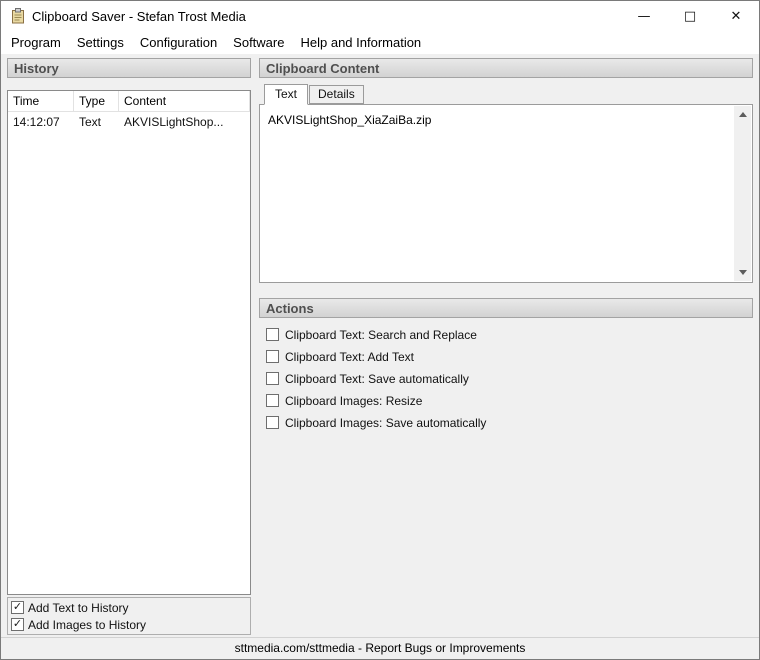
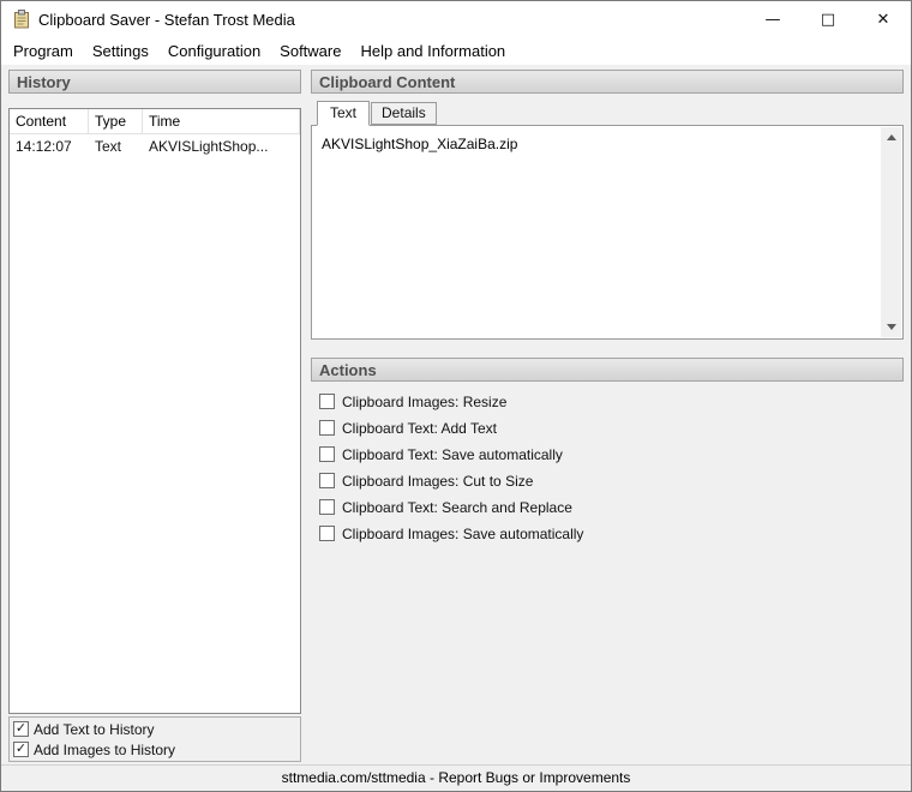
  Clipboard Saver - Stefan Trost Media
  —
  □
  ✕
  Program
  Settings
  Configuration
  Software
  Help and Information
  History
- Time
+ Content
  Type
- Content
+ Time
  14:12:07
  Text
  AKVISLightShop...
  Add Text to History
  Add Images to History
  Clipboard Content
  Text
  Details
  AKVISLightShop_XiaZaiBa.zip
  Actions
- Clipboard Text: Search and Replace
+ Clipboard Images: Resize
  Clipboard Text: Add Text
  Clipboard Text: Save automatically
+ Clipboard Images: Cut to Size
- Clipboard Images: Resize
+ Clipboard Text: Search and Replace
  Clipboard Images: Save automatically
  sttmedia.com/sttmedia - Report Bugs or Improvements
